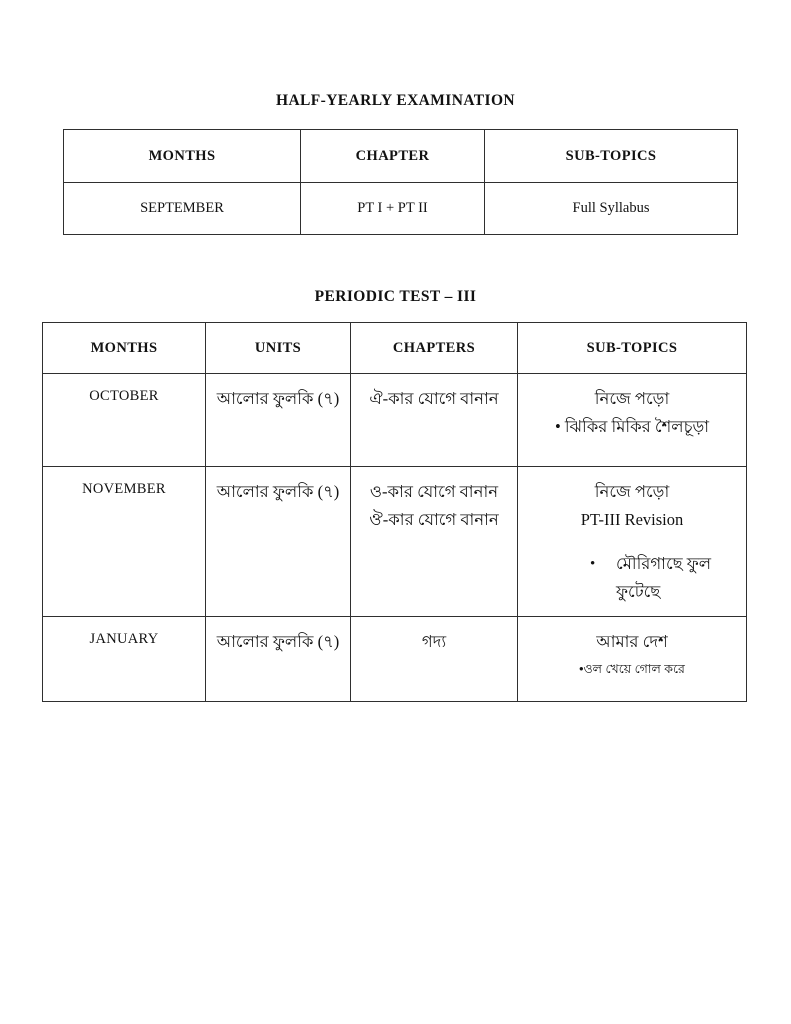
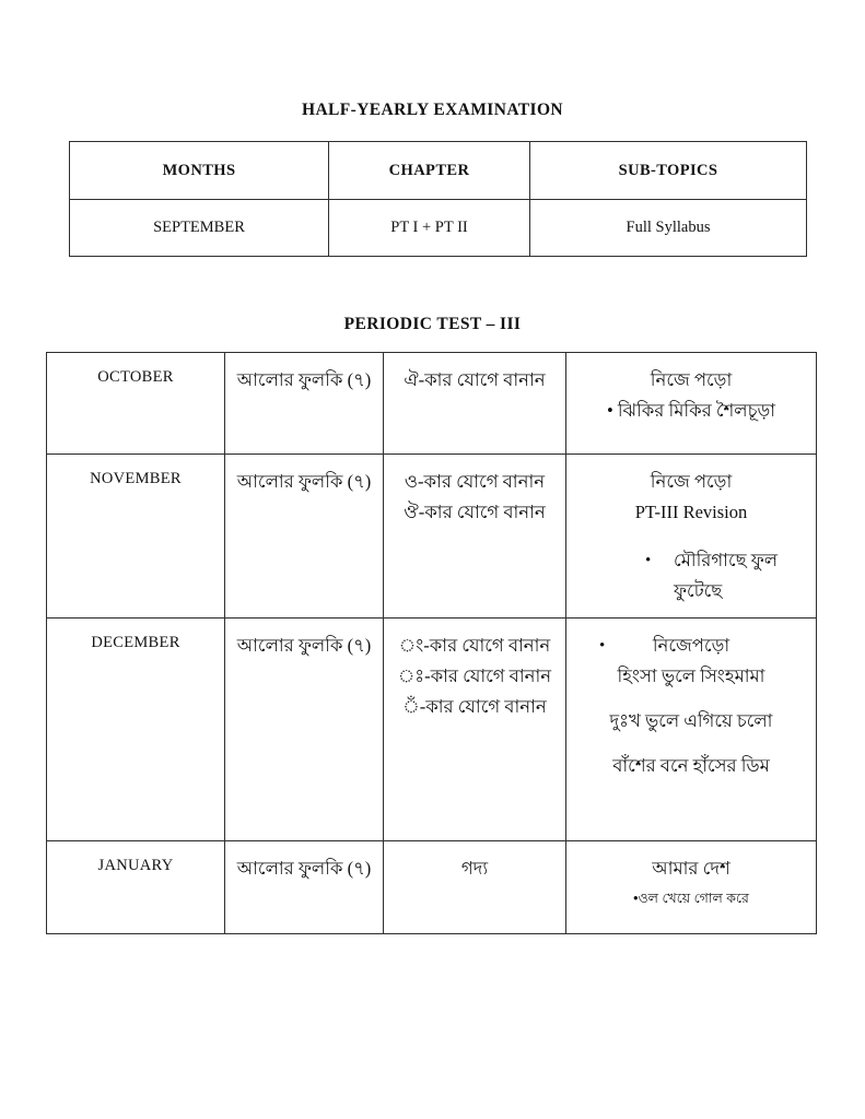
  HALF-YEARLY EXAMINATION
  MONTHS	CHAPTER	SUB-TOPICS
  SEPTEMBER	PT I + PT II	Full Syllabus
  PERIODIC TEST – III
- MONTHS	UNITS	CHAPTERS	SUB-TOPICS
  OCTOBER	আলোর ফুলকি (৭)	ঐ-কার যোগে বানান	নিজে পড়ো • ঝিকির মিকির শৈলচূড়া
  NOVEMBER	আলোর ফুলকি (৭)	ও-কার যোগে বানান ঔ-কার যোগে বানান	নিজে পড়ো PT-III Revision • মৌরিগাছে ফুল ফুটেছে
+ DECEMBER	আলোর ফুলকি (৭)	◌ং-কার যোগে বানান ◌ঃ-কার যোগে বানান ◌ঁ-কার যোগে বানান	• নিজেপড়ো হিংসা ভুলে সিংহমামা দুঃখ ভুলে এগিয়ে চলো বাঁশের বনে হাঁসের ডিম
  JANUARY	আলোর ফুলকি (৭)	গদ্য	আমার দেশ •ওল খেয়ে গোল করে
